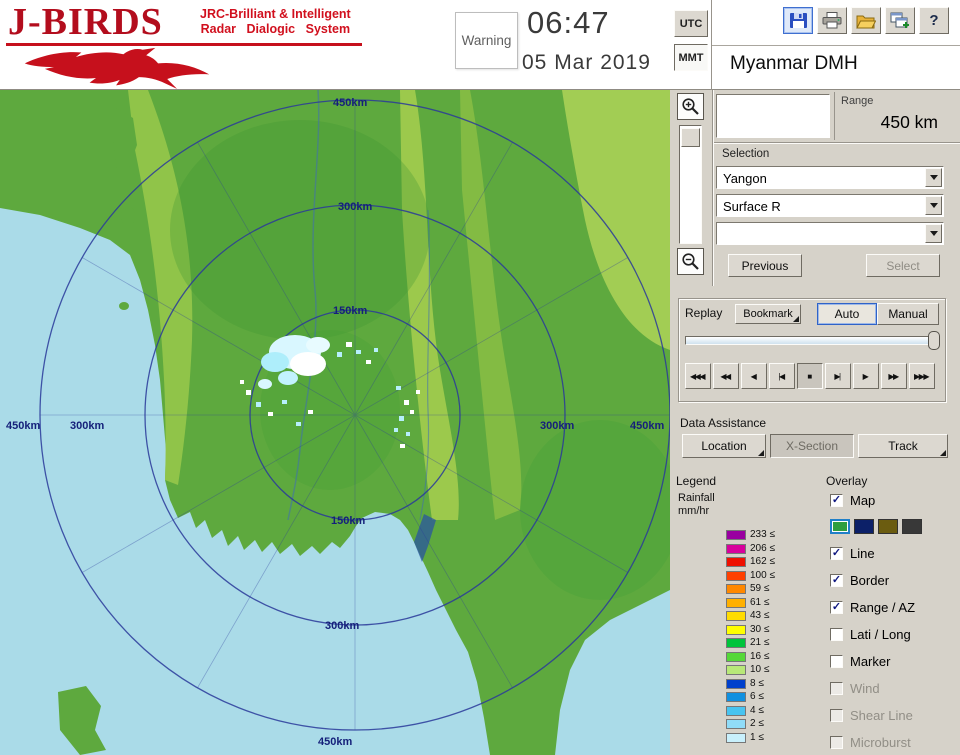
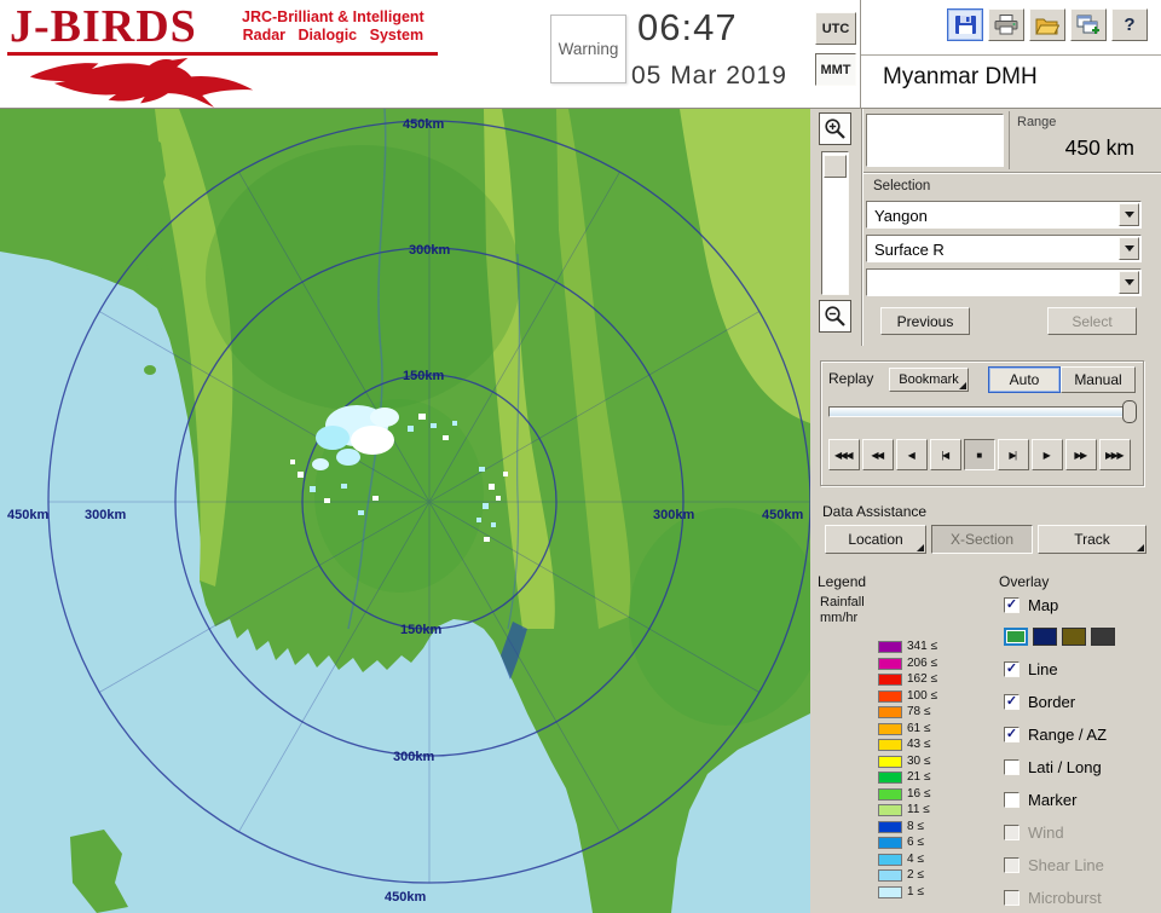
  J-BIRDS
  JRC-Brilliant & Intelligent
  Radar Dialogic System
  Warning
  06:47
  05 Mar 2019
  UTC
  MMT
  ?
  Myanmar DMH
  450km
  300km
  150km
  150km
  300km
  450km
  450km
  300km
  300km
  450km
  Range
  450 km
  Selection
  Yangon
  Surface R
  Previous
  Select
  Replay
  Bookmark
  Auto
  Manual
  ◀◀◀
  ◀◀
  ◀
  |◀
  ■
  ▶|
  ▶
  ▶▶
  ▶▶▶
  Data Assistance
  Location
  X-Section
  Track
  Legend
  Rainfall
  mm/hr
- 233 ≤
+ 341 ≤
  206 ≤
  162 ≤
  100 ≤
- 59 ≤
+ 78 ≤
  61 ≤
  43 ≤
  30 ≤
  21 ≤
  16 ≤
- 10 ≤
+ 11 ≤
  8 ≤
  6 ≤
  4 ≤
  2 ≤
  1 ≤
  Overlay
  ✓
  Map
  ✓
  Line
  ✓
  Border
  ✓
  Range / AZ
  Lati / Long
  Marker
  Wind
  Shear Line
  Microburst
